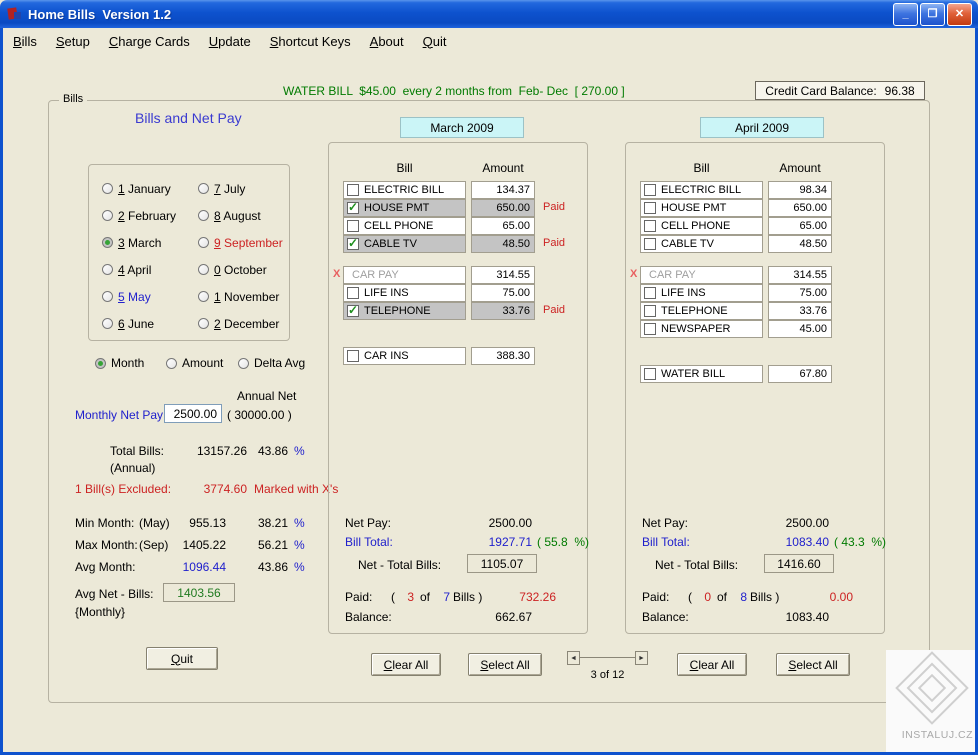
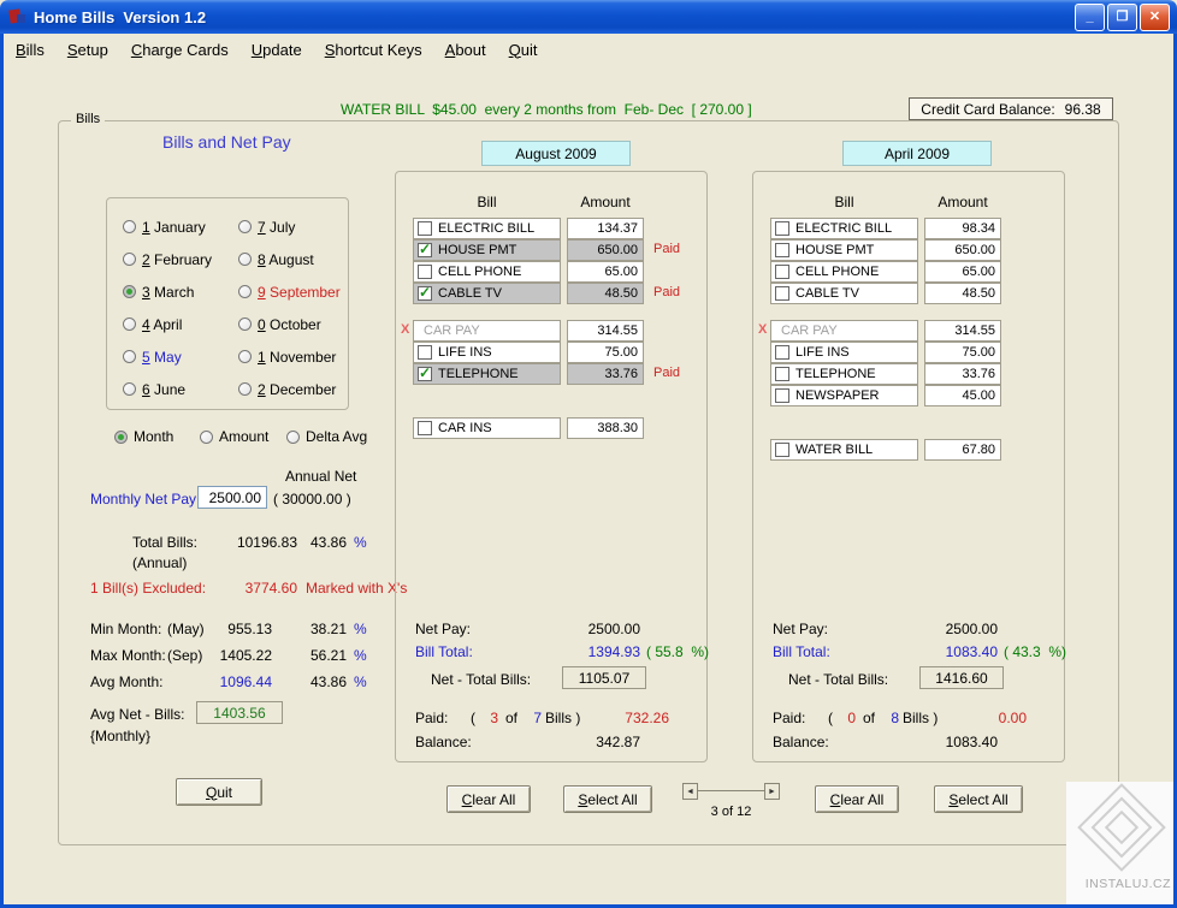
  Home Bills Version 1.2
  _
  ❐
  ✕
  Bills
  Setup
  Charge Cards
  Update
  Shortcut Keys
  About
  Quit
  WATER BILL $45.00 every 2 months from Feb- Dec [ 270.00 ]
  Credit Card Balance:
  96.38
  Bills
  Bills and Net Pay
  1 January
  2 February
  3 March
  4 April
  5 May
  6 June
  7 July
  8 August
  9 September
  0 October
  1 November
  2 December
  Month
  Amount
  Delta Avg
  Annual Net
  Monthly Net Pay
  2500.00
  ( 30000.00 )
  Total Bills:
- 13157.26
+ 10196.83
  43.86
  %
  (Annual)
  1 Bill(s) Excluded:
  3774.60
  Marked with X's
  Min Month:
  (May)
  955.13
  38.21
  %
  Max Month:
  (Sep)
  1405.22
  56.21
  %
  Avg Month:
  1096.44
  43.86
  %
  Avg Net - Bills:
  1403.56
  {Monthly}
  Q
  uit
- March 2009
+ August 2009
  Bill
  Amount
  ELECTRIC BILL
  134.37
  HOUSE PMT
  650.00
  Paid
  CELL PHONE
  65.00
  CABLE TV
  48.50
  Paid
  X
  CAR PAY
  314.55
  LIFE INS
  75.00
  TELEPHONE
  33.76
  Paid
  CAR INS
  388.30
  Net Pay:
  2500.00
  Bill Total:
- 1927.71
+ 1394.93
  ( 55.8 %)
  Net - Total Bills:
  1105.07
  Paid:
  (
  3
  of
  7
  Bills )
  732.26
  Balance:
- 662.67
+ 342.87
  C
  lear All
  S
  elect All
  April 2009
  Bill
  Amount
  ELECTRIC BILL
  98.34
  HOUSE PMT
  650.00
  CELL PHONE
  65.00
  CABLE TV
  48.50
  X
  CAR PAY
  314.55
  LIFE INS
  75.00
  TELEPHONE
  33.76
  NEWSPAPER
  45.00
  WATER BILL
  67.80
  Net Pay:
  2500.00
  Bill Total:
  1083.40
  ( 43.3 %)
  Net - Total Bills:
  1416.60
  Paid:
  (
  0
  of
  8
  Bills )
  0.00
  Balance:
  1083.40
  C
  lear All
  S
  elect All
  3 of 12
  INSTALUJ.CZ
